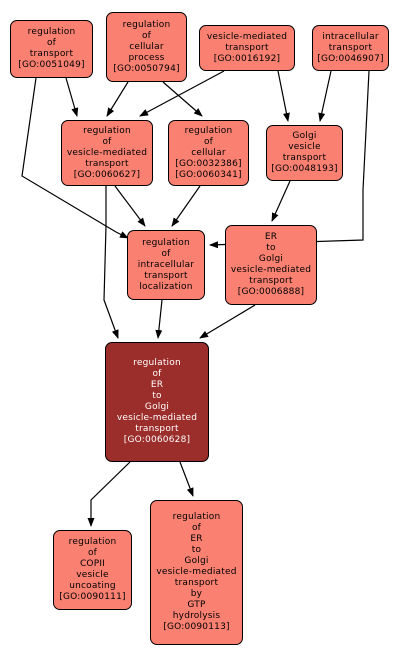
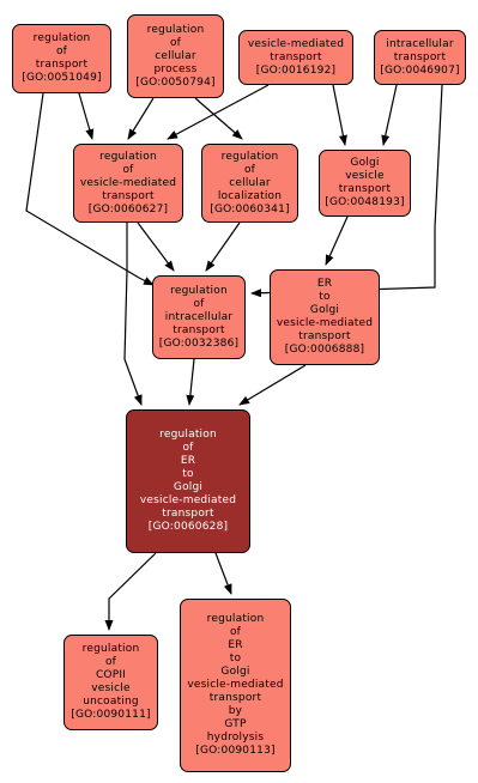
  regulation
  of
  transport
  [GO:0051049]
  regulation
  of
  cellular
  process
  [GO:0050794]
  vesicle-mediated
  transport
  [GO:0016192]
  intracellular
  transport
  [GO:0046907]
  regulation
  of
  vesicle-mediated
  transport
  [GO:0060627]
  regulation
  of
  cellular
- [GO:0032386]
+ localization
  [GO:0060341]
  Golgi
  vesicle
  transport
  [GO:0048193]
  regulation
  of
  intracellular
  transport
- localization
+ [GO:0032386]
  ER
  to
  Golgi
  vesicle-mediated
  transport
  [GO:0006888]
  regulation
  of
  ER
  to
  Golgi
  vesicle-mediated
  transport
  [GO:0060628]
  regulation
  of
  COPII
  vesicle
  uncoating
  [GO:0090111]
  regulation
  of
  ER
  to
  Golgi
  vesicle-mediated
  transport
  by
  GTP
  hydrolysis
  [GO:0090113]
